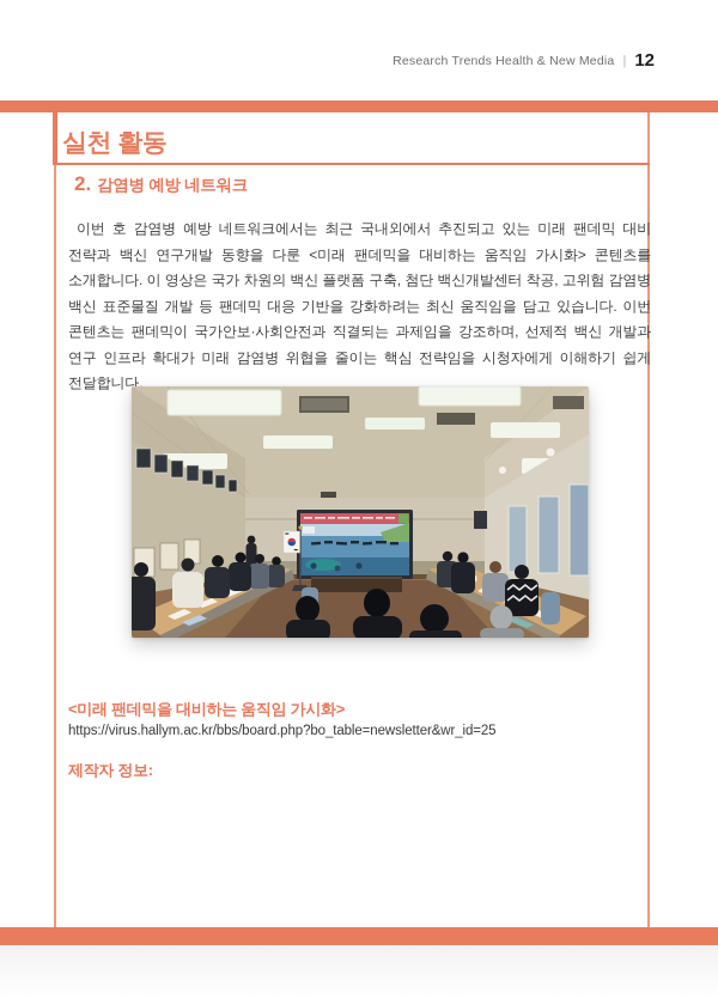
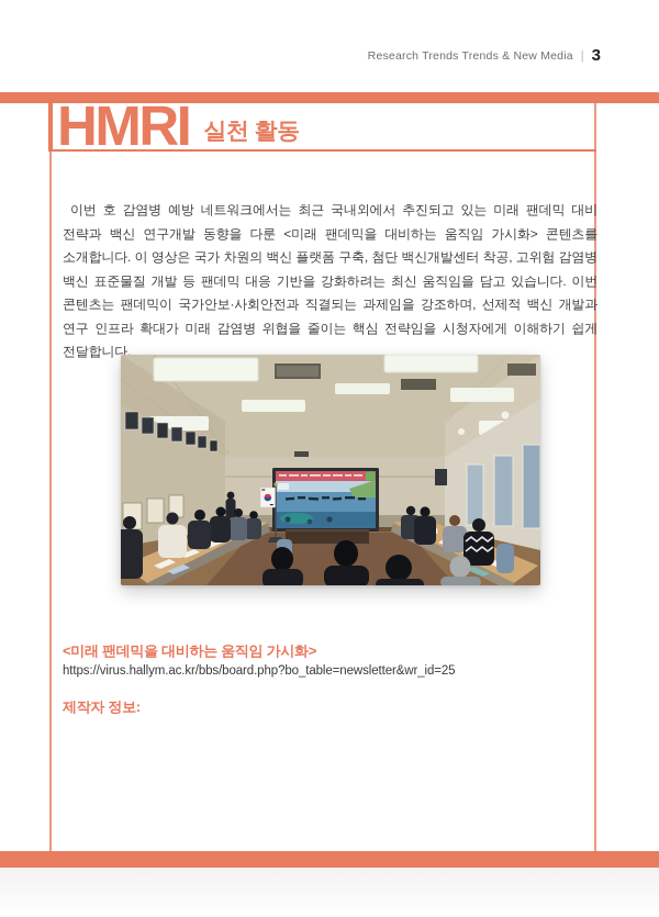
- Research Trends Health & New Media
+ Research Trends Trends & New Media
  |
- 12
+ 3
+ HMRI
  실천 활동
- 2.
- 감염병 예방 네트워크
  이번 호 감염병 예방 네트워크에서는 최근 국내외에서 추진되고 있는 미래 팬데믹 대비 전략과 백신 연구개발 동향을 다룬 <미래 팬데믹을 대비하는 움직임 가시화> 콘텐츠를 소개합니다. 이 영상은 국가 차원의 백신 플랫폼 구축, 첨단 백신개발센터 착공, 고위험 감염병 백신 표준물질 개발 등 팬데믹 대응 기반을 강화하려는 최신 움직임을 담고 있습니다. 이번 콘텐츠는 팬데믹이 국가안보·사회안전과 직결되는 과제임을 강조하며, 선제적 백신 개발과 연구 인프라 확대가 미래 감염병 위협을 줄이는 핵심 전략임을 시청자에게 이해하기 쉽게 전달합니다.
  <미래 팬데믹을 대비하는 움직임 가시화>
  https://virus.hallym.ac.kr/bbs/board.php?bo_table=newsletter&wr_id=25
  제작자 정보:
